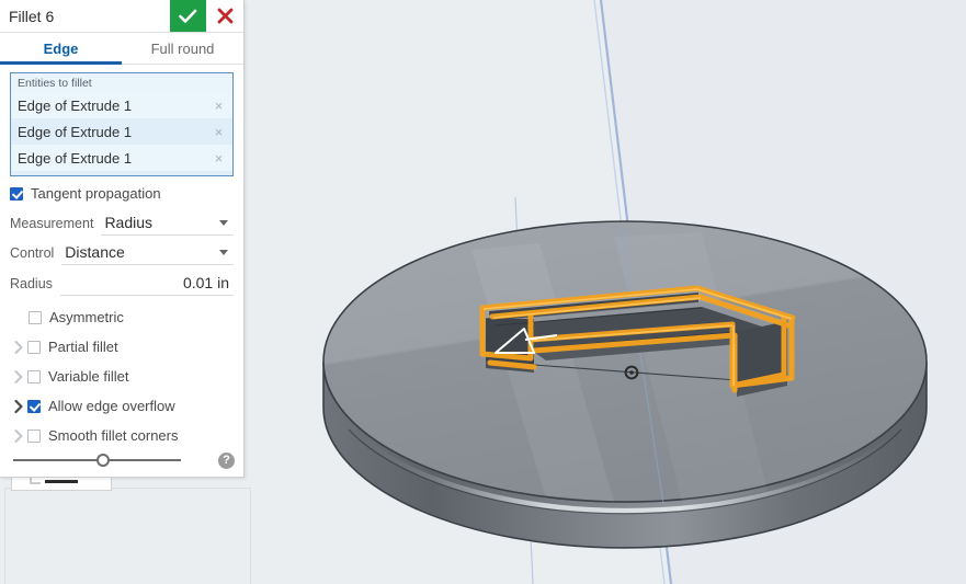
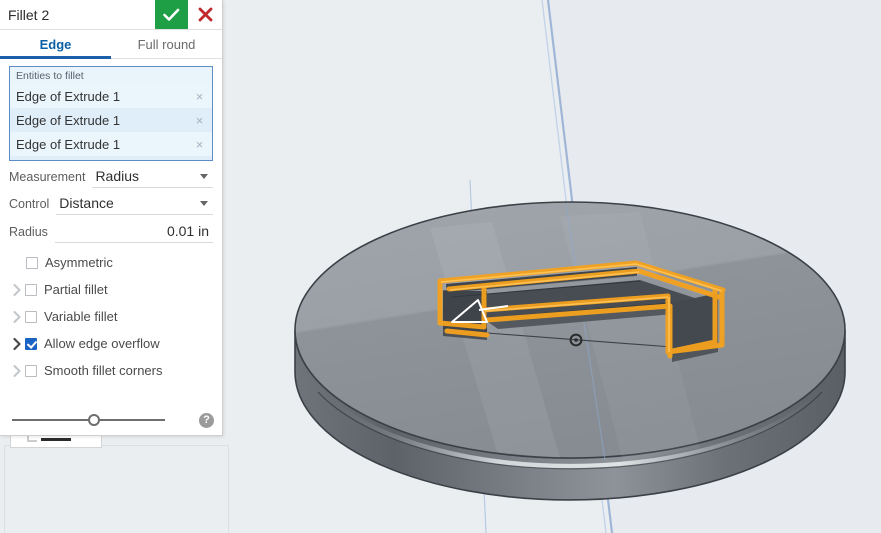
- Fillet 6
+ Fillet 2
  Edge
  Full round
  Entities to fillet
  Edge of Extrude 1
  ×
  Edge of Extrude 1
  ×
  Edge of Extrude 1
  ×
- Tangent propagation
  Measurement
  Radius
  Control
  Distance
  Radius
  0.01 in
  Asymmetric
  Partial fillet
  Variable fillet
  Allow edge overflow
  Smooth fillet corners
  ?
